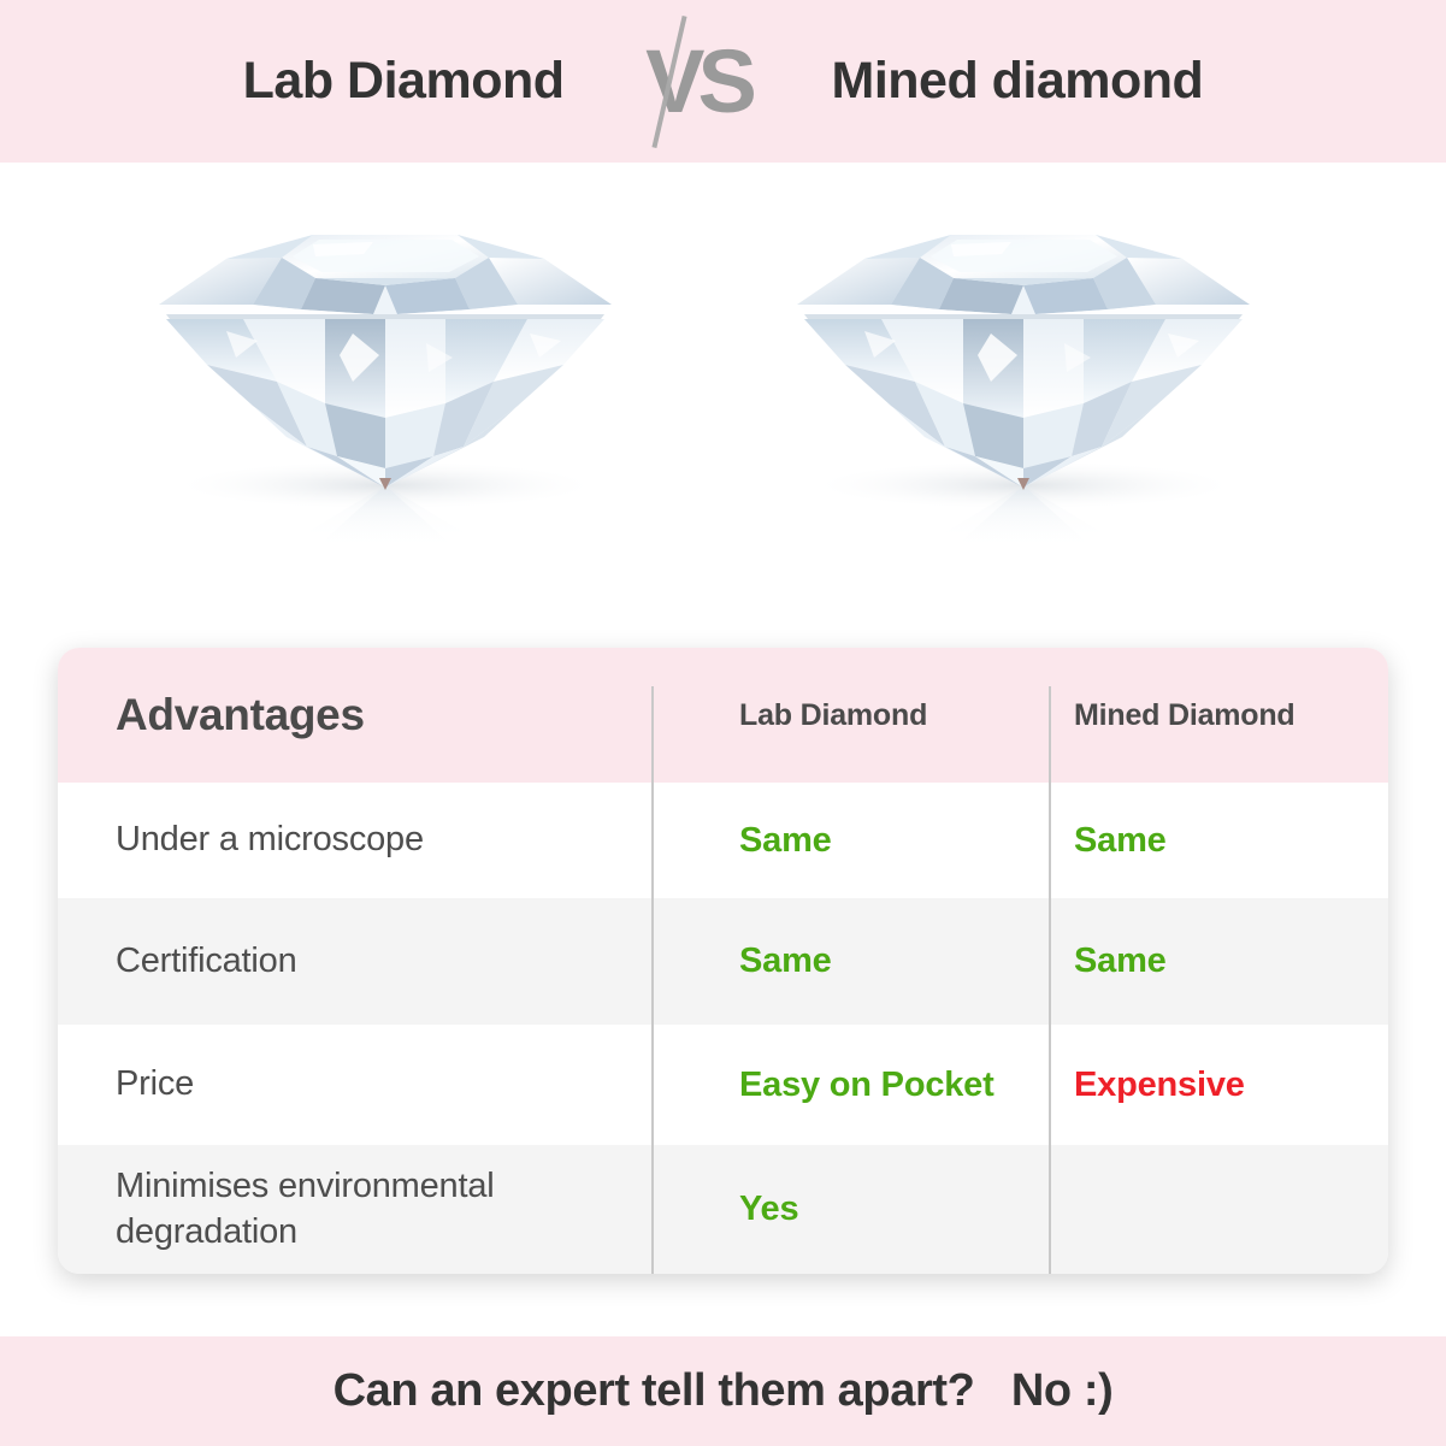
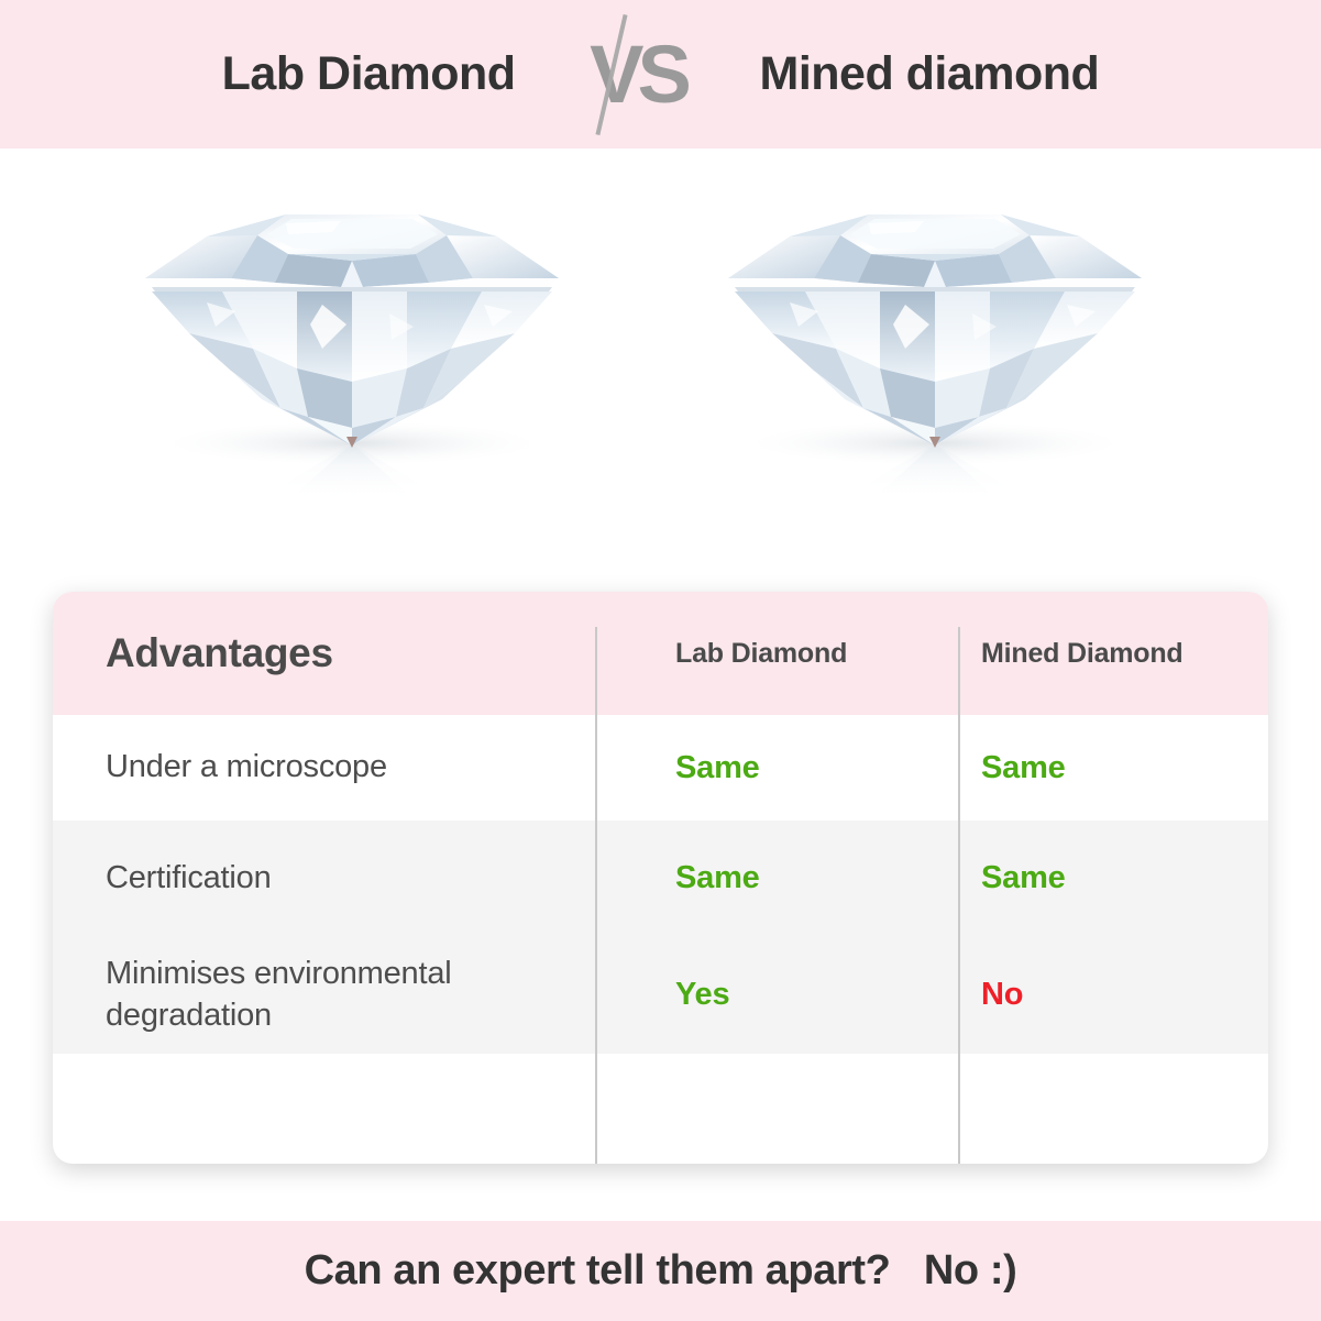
  Lab Diamond
  Mined diamond
  Advantages
  Lab Diamond
  Mined Diamond
  Under a microscope
  Same
  Same
  Certification
  Same
  Same
- Price
- Easy on Pocket
- Expensive
  Minimises environmental degradation
  Yes
+ No
  Can an expert tell them apart? No :)
